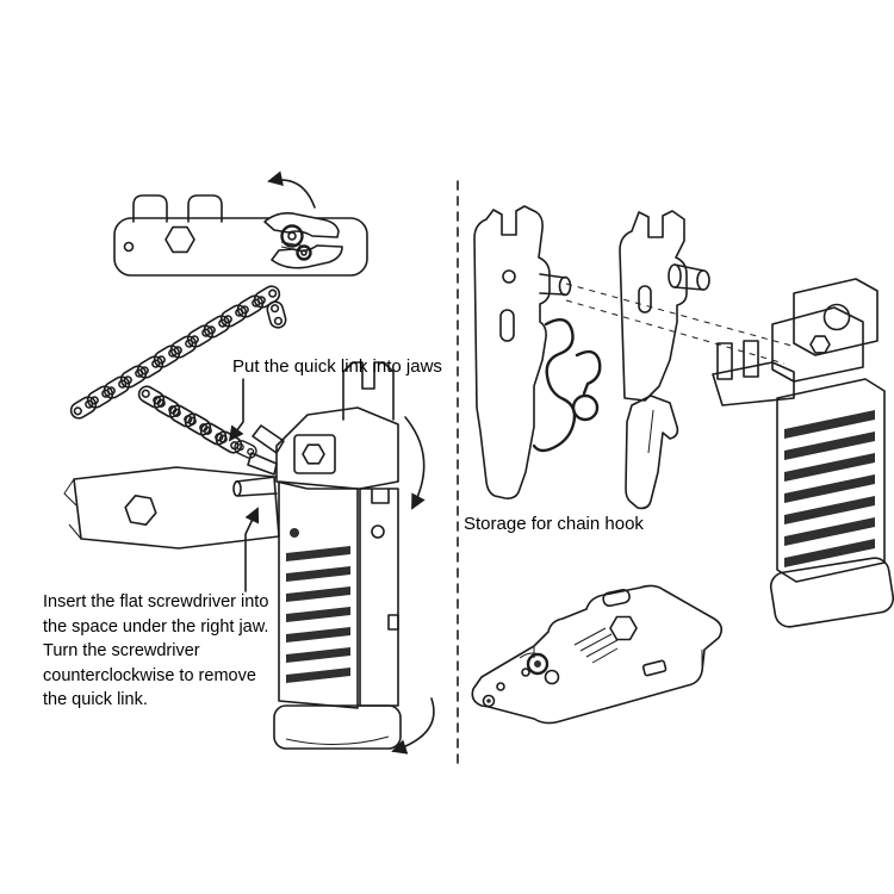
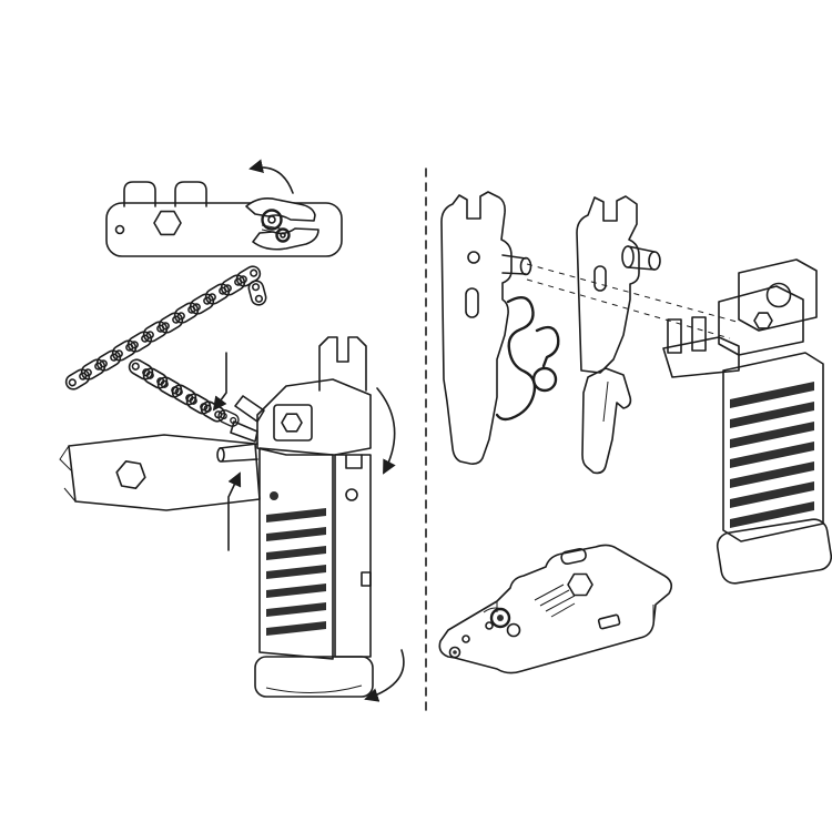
- Put the quick link into jaws
- Insert the flat screwdriver into
- the space under the right jaw.
- Turn the screwdriver
- counterclockwise to remove
- the quick link.
- Storage for chain hook
